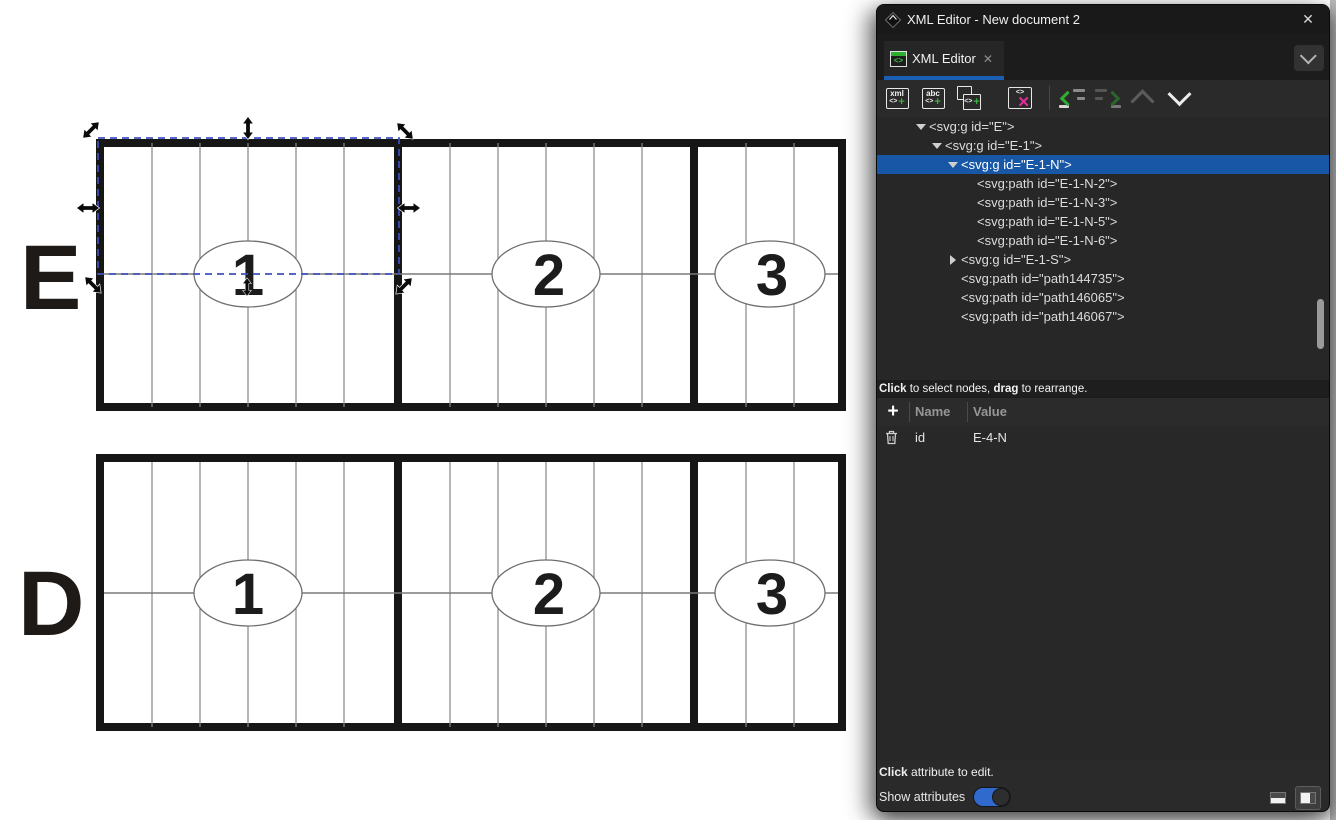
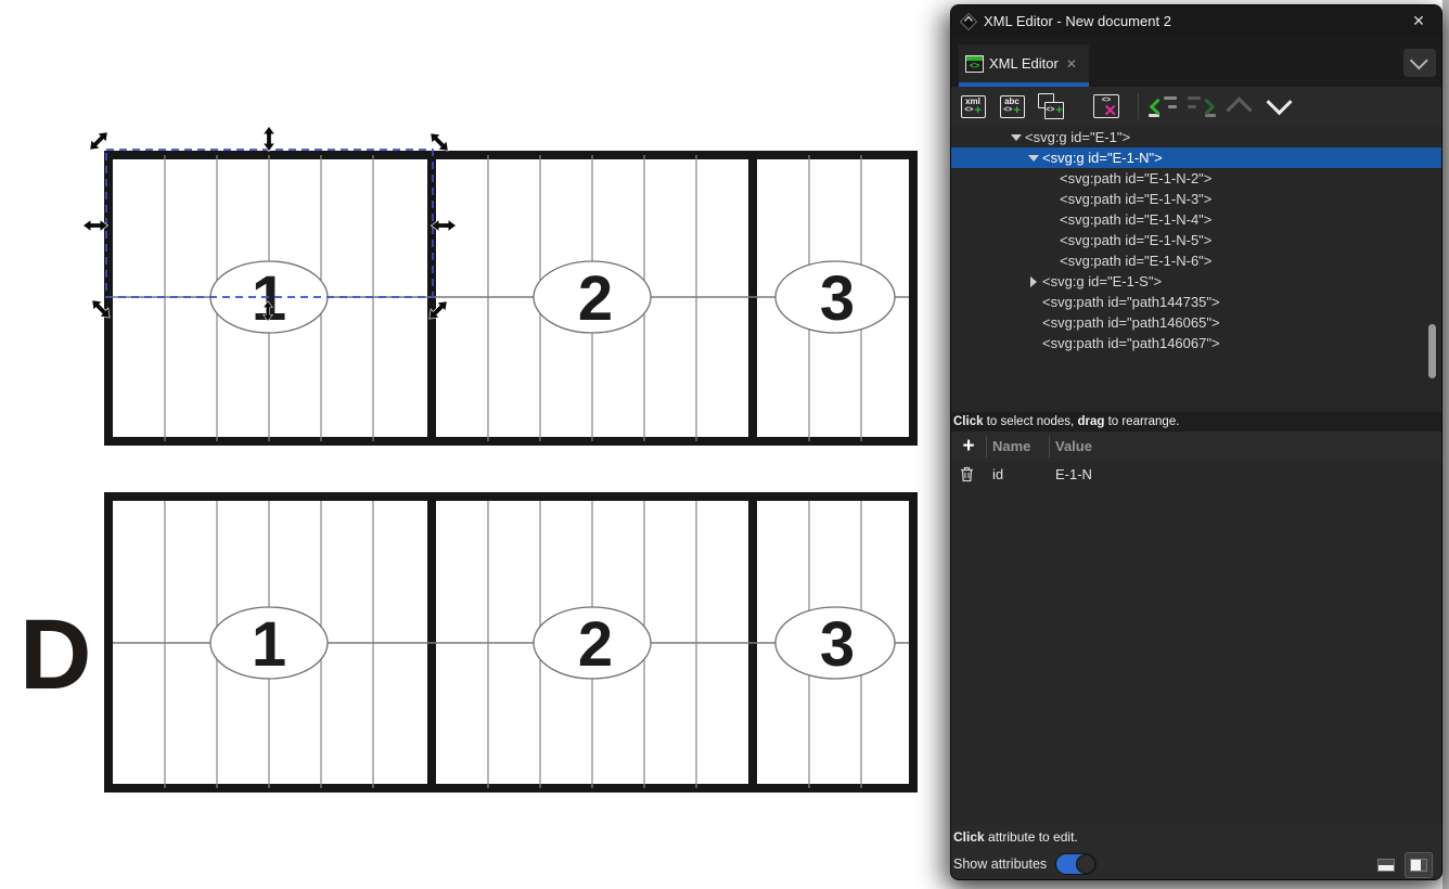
- E
  1
  2
  3
  D
  1
  2
  3
  XML Editor - New document 2
  ✕
  <>
  XML Editor
  ✕
  xml
  +
  abc
  +
  +
  ✕
- <svg:g id="E">
  <svg:g id="E-1">
  <svg:g id="E-1-N">
  <svg:path id="E-1-N-2">
  <svg:path id="E-1-N-3">
+ <svg:path id="E-1-N-4">
  <svg:path id="E-1-N-5">
  <svg:path id="E-1-N-6">
  <svg:g id="E-1-S">
  <svg:path id="path144735">
  <svg:path id="path146065">
  <svg:path id="path146067">
  Click
  to select nodes,
  drag
  to rearrange.
  +
  Name
  Value
  id
- E-4-N
+ E-1-N
  Click attribute to edit.
  Show attributes
